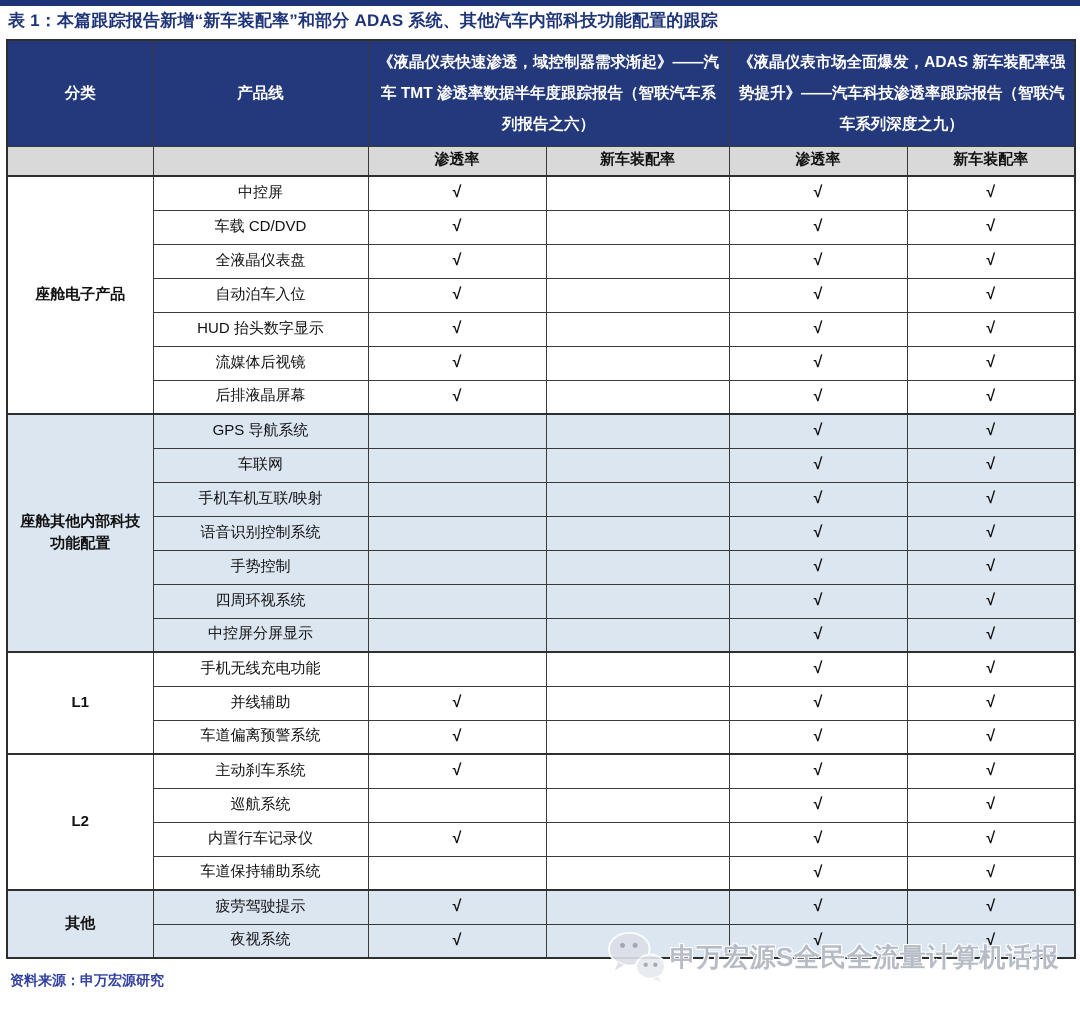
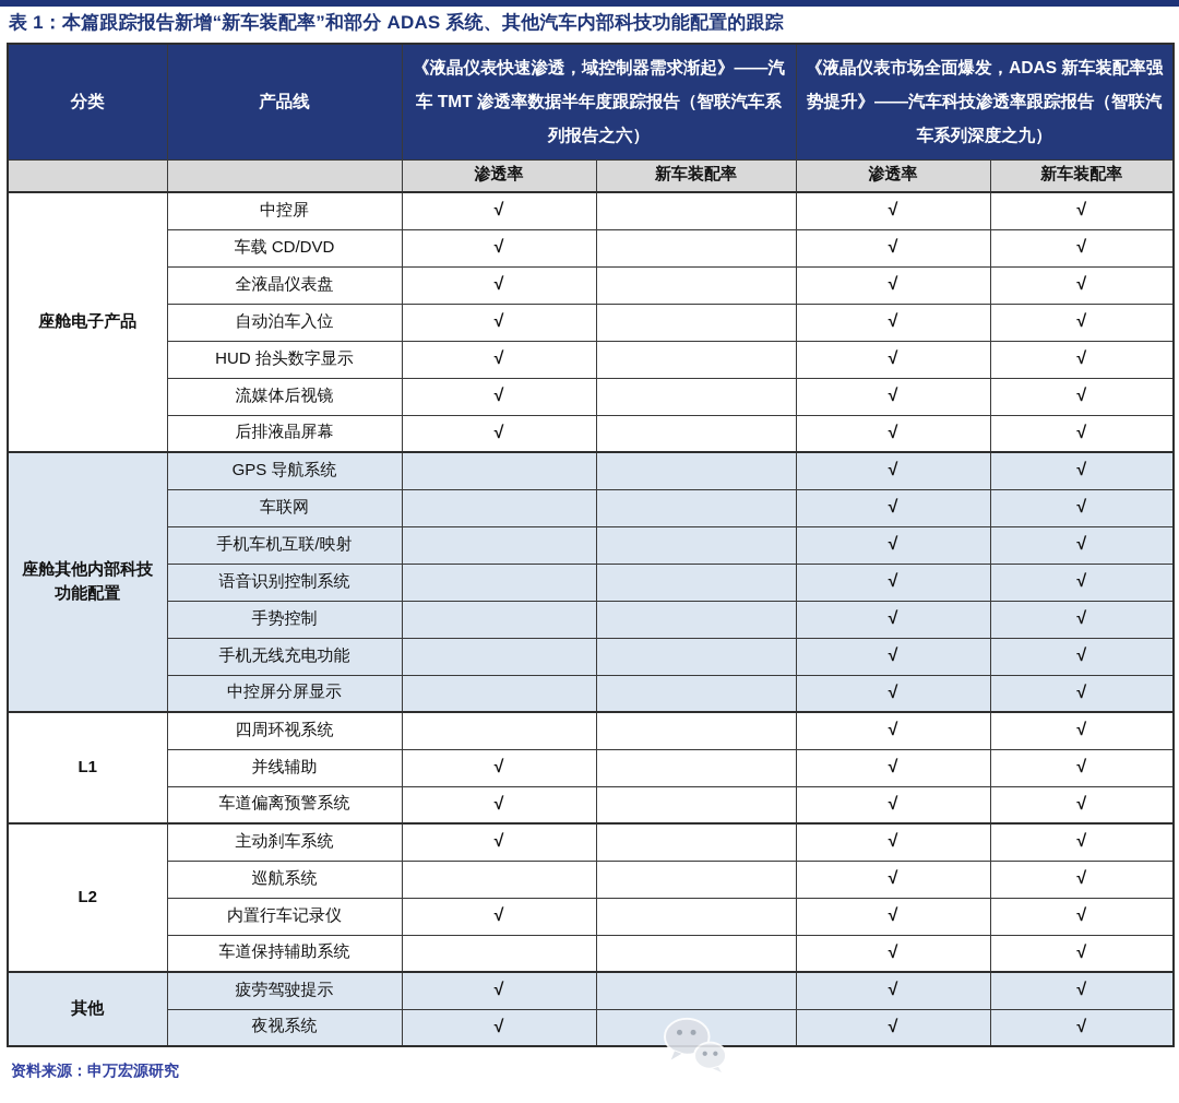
  表 1：本篇跟踪报告新增“新车装配率”和部分 ADAS 系统、其他汽车内部科技功能配置的跟踪
  分类	产品线	《液晶仪表快速渗透，域控制器需求渐起》——汽车 TMT 渗透率数据半年度跟踪报告（智联汽车系列报告之六）	《液晶仪表市场全面爆发，ADAS 新车装配率强势提升》——汽车科技渗透率跟踪报告（智联汽车系列深度之九）
  		渗透率	新车装配率	渗透率	新车装配率
  座舱电子产品	中控屏	√		√	√
  车载 CD/DVD	√		√	√
  全液晶仪表盘	√		√	√
  自动泊车入位	√		√	√
  HUD 抬头数字显示	√		√	√
  流媒体后视镜	√		√	√
  后排液晶屏幕	√		√	√
  座舱其他内部科技功能配置	GPS 导航系统			√	√
  车联网			√	√
  手机车机互联/映射			√	√
  语音识别控制系统			√	√
  手势控制			√	√
- 四周环视系统			√	√
+ 手机无线充电功能			√	√
  中控屏分屏显示			√	√
- L1	手机无线充电功能			√	√
+ L1	四周环视系统			√	√
  并线辅助	√		√	√
  车道偏离预警系统	√		√	√
  L2	主动刹车系统	√		√	√
  巡航系统			√	√
  内置行车记录仪	√		√	√
  车道保持辅助系统			√	√
  其他	疲劳驾驶提示	√		√	√
  夜视系统	√		√	√
  资料来源：申万宏源研究
- 申万宏源S全民全流量计算机话报
